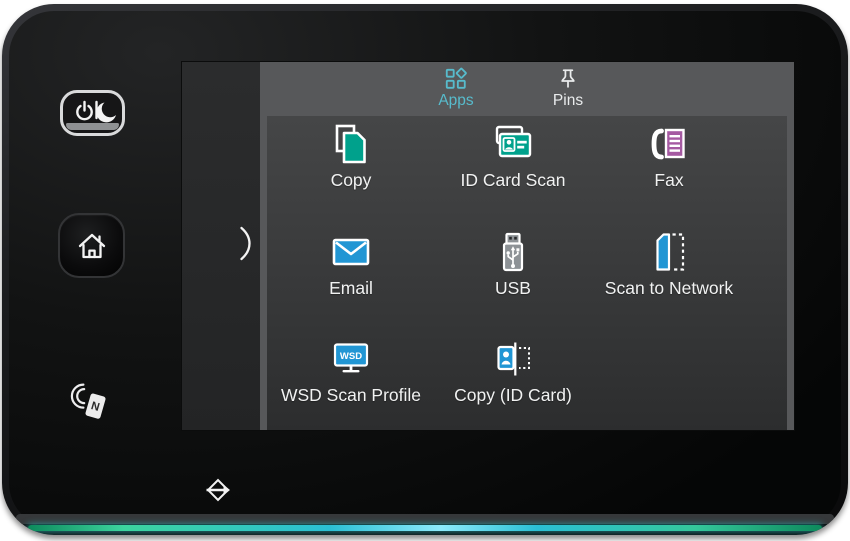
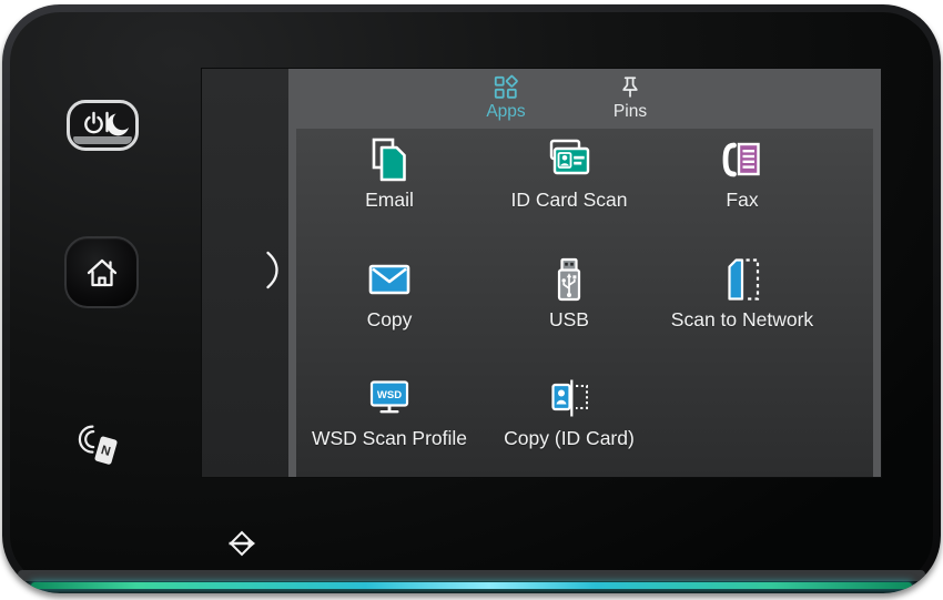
  Apps
  Pins
- Copy
+ Email
  ID Card Scan
  Fax
- Email
+ Copy
  USB
  Scan to Network
  WSD
  WSD Scan Profile
  Copy (ID Card)
